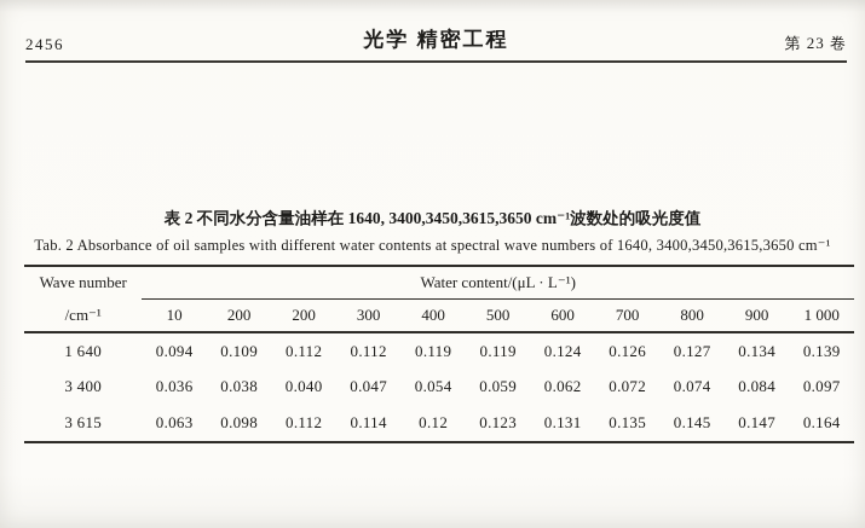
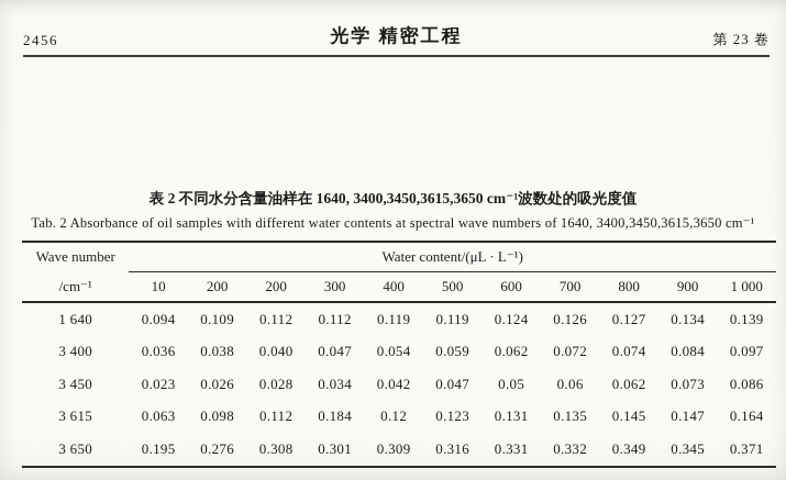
  2456
  光学 精密工程
  第 23 卷
  表 2 不同水分含量油样在 1640, 3400,3450,3615,3650 cm⁻¹波数处的吸光度值
  Tab. 2 Absorbance of oil samples with different water contents at spectral wave numbers of 1640, 3400,3450,3615,3650 cm⁻¹
  Wave number	Water content/(μL · L⁻¹)
  /cm⁻¹	10	200	200	300	400	500	600	700	800	900	1 000
  1 640	0.094	0.109	0.112	0.112	0.119	0.119	0.124	0.126	0.127	0.134	0.139
  3 400	0.036	0.038	0.040	0.047	0.054	0.059	0.062	0.072	0.074	0.084	0.097
+ 3 450	0.023	0.026	0.028	0.034	0.042	0.047	0.05	0.06	0.062	0.073	0.086
- 3 615	0.063	0.098	0.112	0.114	0.12	0.123	0.131	0.135	0.145	0.147	0.164
+ 3 615	0.063	0.098	0.112	0.184	0.12	0.123	0.131	0.135	0.145	0.147	0.164
+ 3 650	0.195	0.276	0.308	0.301	0.309	0.316	0.331	0.332	0.349	0.345	0.371
